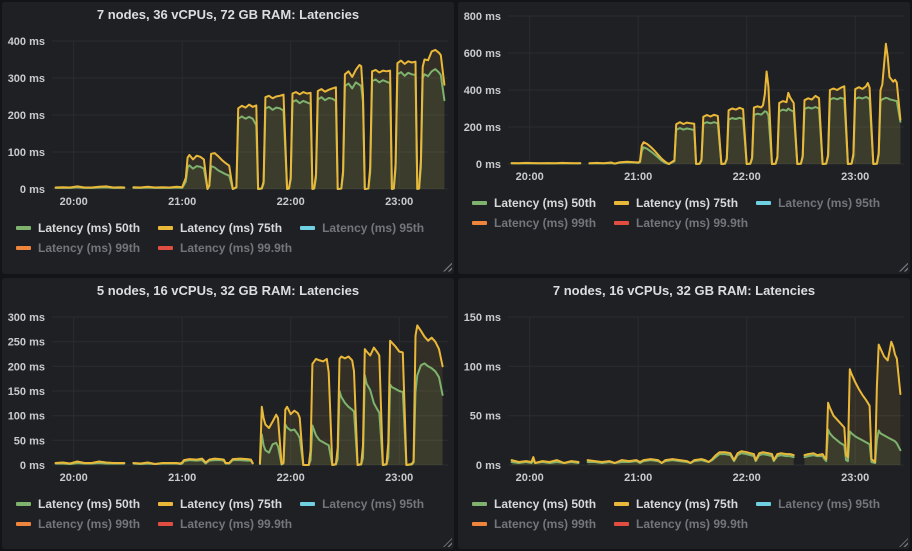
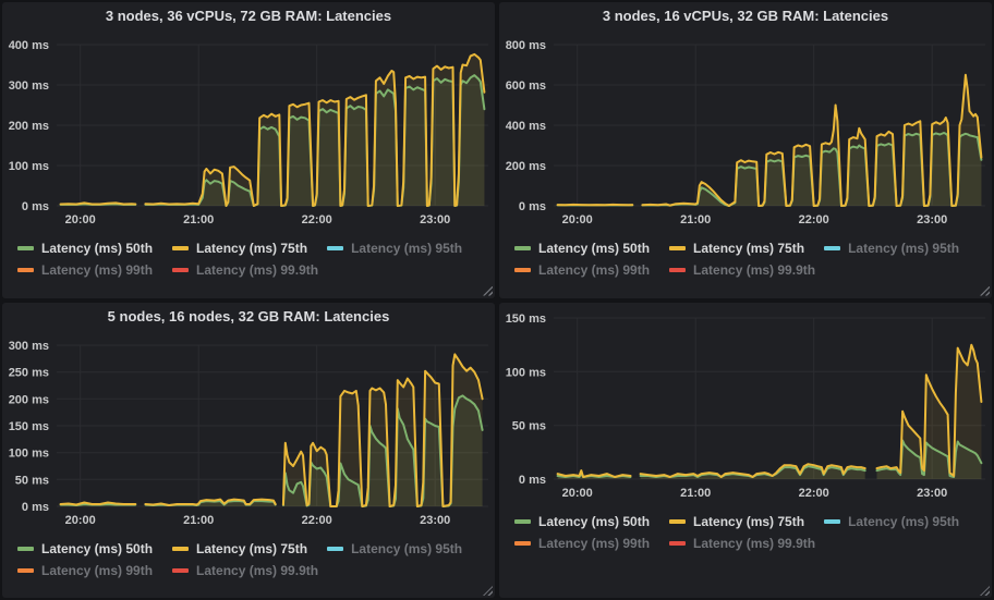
- 7 nodes, 36 vCPUs, 72 GB RAM: Latencies
+ 3 nodes, 36 vCPUs, 72 GB RAM: Latencies
  0 ms
  100 ms
  200 ms
  300 ms
  400 ms
  20:00
  21:00
  22:00
  23:00
  Latency (ms) 50th
  Latency (ms) 75th
  Latency (ms) 95th
  Latency (ms) 99th
  Latency (ms) 99.9th
+ 3 nodes, 16 vCPUs, 32 GB RAM: Latencies
  0 ms
  200 ms
  400 ms
  600 ms
  800 ms
  20:00
  21:00
  22:00
  23:00
  Latency (ms) 50th
  Latency (ms) 75th
  Latency (ms) 95th
  Latency (ms) 99th
  Latency (ms) 99.9th
- 5 nodes, 16 vCPUs, 32 GB RAM: Latencies
+ 5 nodes, 16 nodes, 32 GB RAM: Latencies
  0 ms
  50 ms
  100 ms
  150 ms
  200 ms
  250 ms
  300 ms
  20:00
  21:00
  22:00
  23:00
  Latency (ms) 50th
  Latency (ms) 75th
  Latency (ms) 95th
  Latency (ms) 99th
  Latency (ms) 99.9th
- 7 nodes, 16 vCPUs, 32 GB RAM: Latencies
  0 ms
  50 ms
  100 ms
  150 ms
  20:00
  21:00
  22:00
  23:00
  Latency (ms) 50th
  Latency (ms) 75th
  Latency (ms) 95th
  Latency (ms) 99th
  Latency (ms) 99.9th
